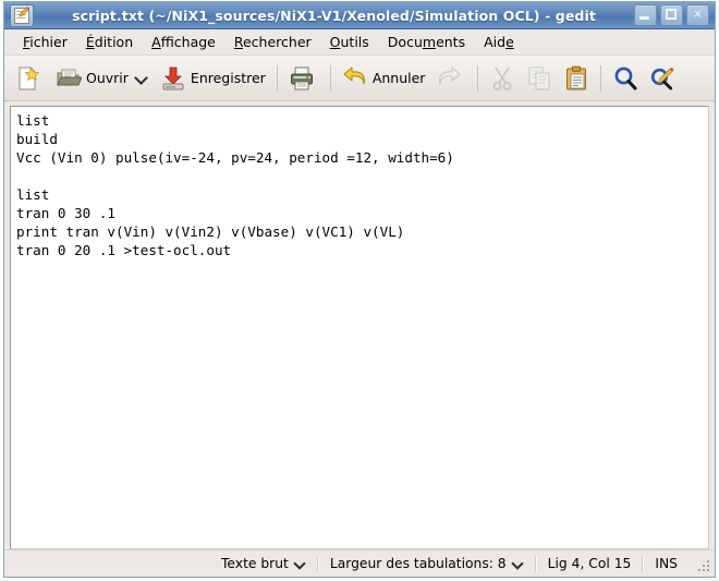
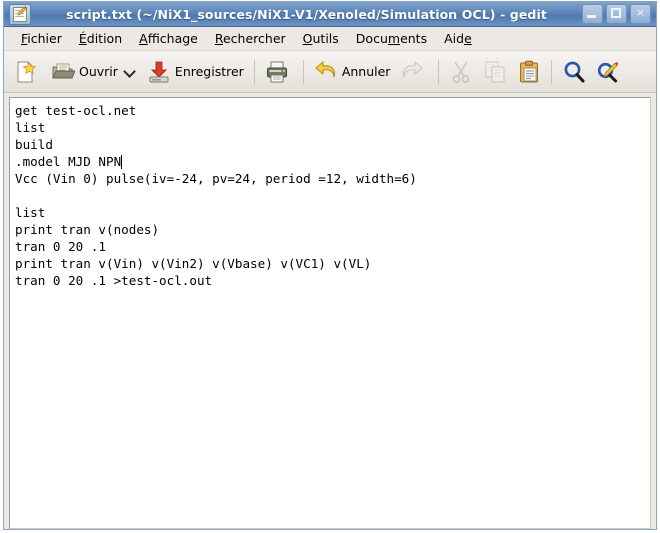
  script.txt (~/NiX1_sources/NiX1-V1/Xenoled/Simulation OCL) - gedit
  ×
  Fichier
  Édition
  Affichage
  Rechercher
  Outils
  Documents
  Aide
  Ouvrir
  Enregistrer
  Annuler
+ get test-ocl.net
  list
  build
+ .model MJD NPN
  Vcc (Vin 0) pulse(iv=-24, pv=24, period =12, width=6)
  list
+ print tran v(nodes)
- tran 0 30 .1
+ tran 0 20 .1
  print tran v(Vin) v(Vin2) v(Vbase) v(VC1) v(VL)
  tran 0 20 .1 >test-ocl.out
- Texte brut
- Largeur des tabulations: 8
- Lig 4, Col 15
- INS
